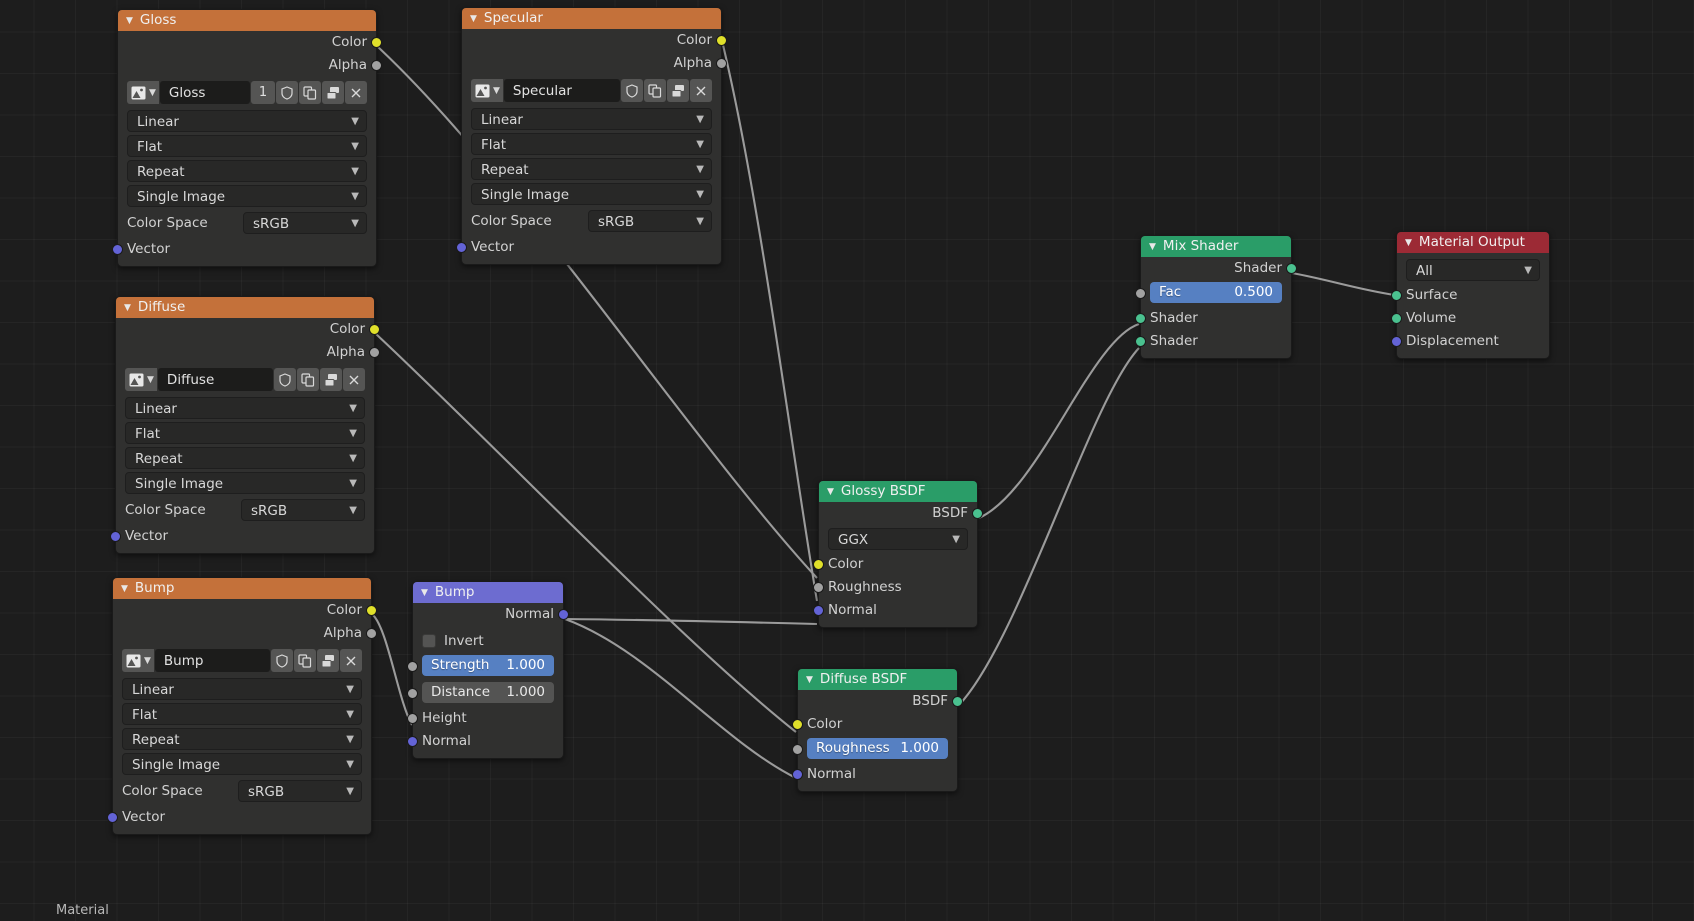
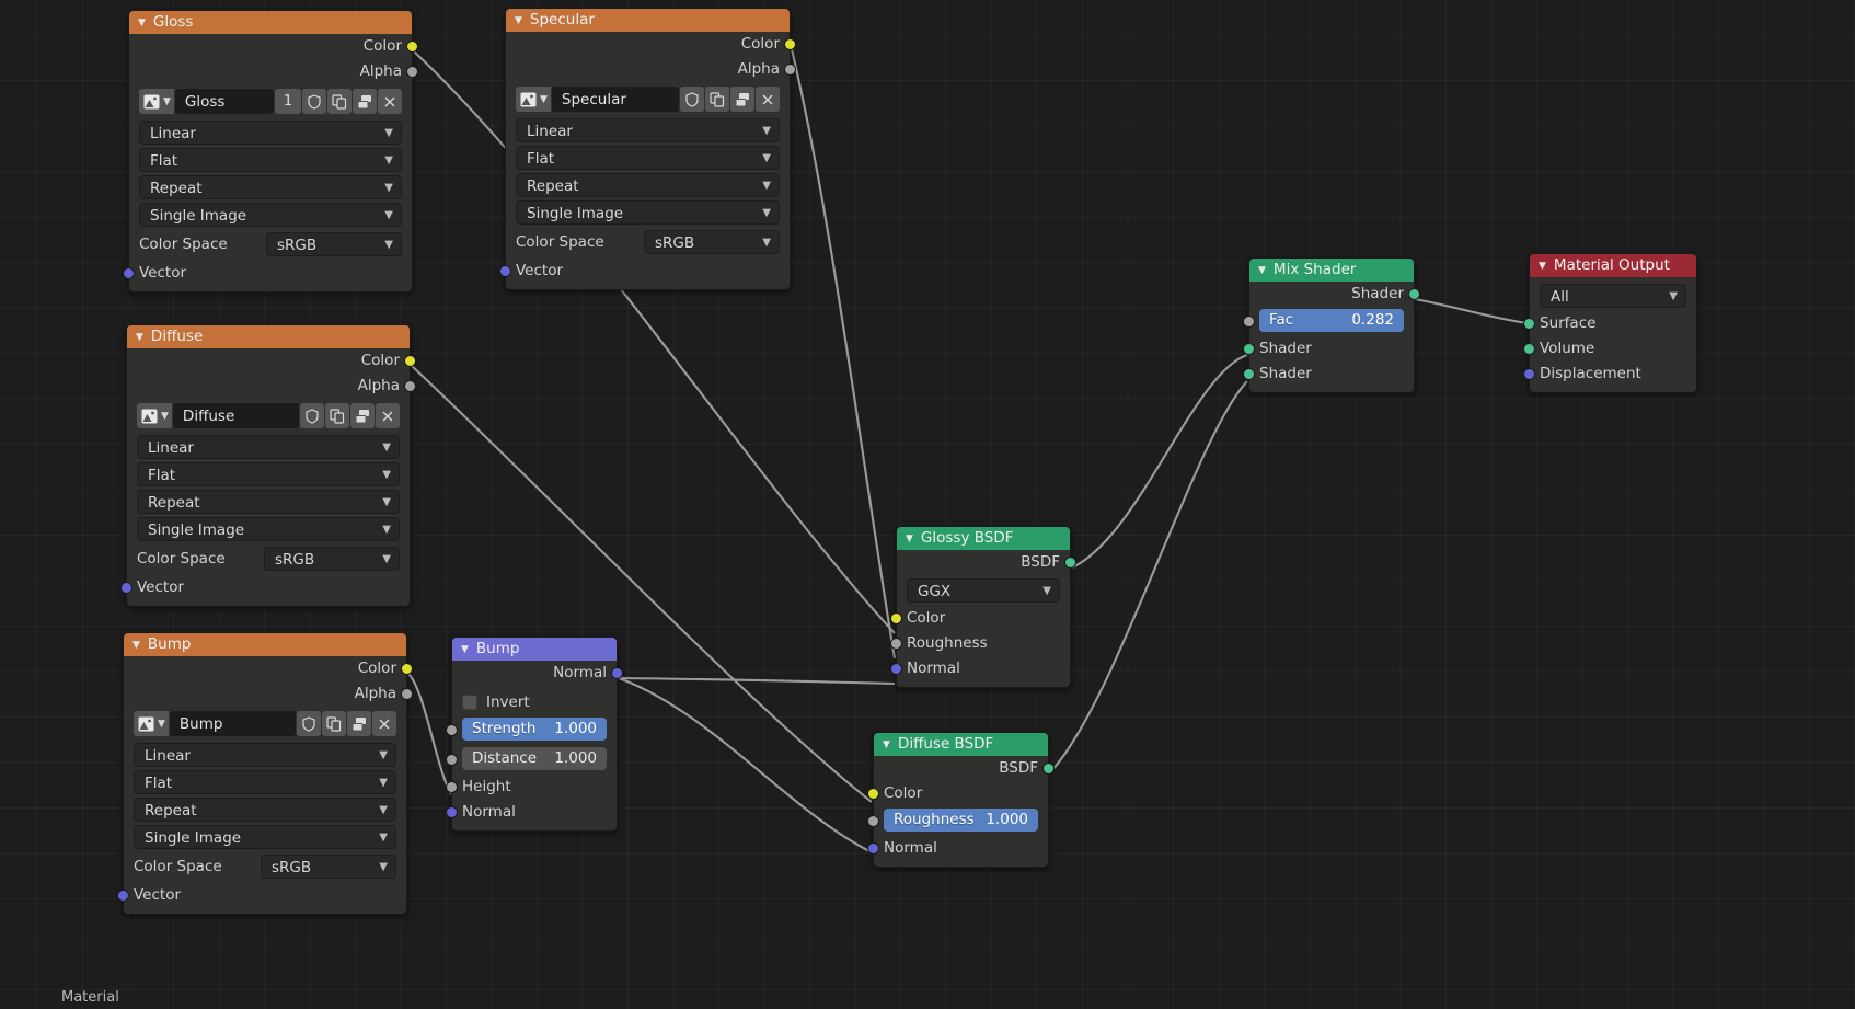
  ▼ Gloss
  Color
  Alpha
  ▼
  Gloss
  1
  Linear
  ▼
  Flat
  ▼
  Repeat
  ▼
  Single Image
  ▼
  Color Space
  sRGB
  ▼
  Vector
  ▼ Specular
  Color
  Alpha
  ▼
  Specular
  Linear
  ▼
  Flat
  ▼
  Repeat
  ▼
  Single Image
  ▼
  Color Space
  sRGB
  ▼
  Vector
  ▼ Diffuse
  Color
  Alpha
  ▼
  Diffuse
  Linear
  ▼
  Flat
  ▼
  Repeat
  ▼
  Single Image
  ▼
  Color Space
  sRGB
  ▼
  Vector
  ▼ Bump
  Color
  Alpha
  ▼
  Bump
  Linear
  ▼
  Flat
  ▼
  Repeat
  ▼
  Single Image
  ▼
  Color Space
  sRGB
  ▼
  Vector
  ▼ Bump
  Normal
  Invert
  Strength
  1.000
  Distance
  1.000
  Height
  Normal
  ▼ Glossy BSDF
  BSDF
  GGX
  ▼
  Color
  Roughness
  Normal
  ▼ Diffuse BSDF
  BSDF
  Color
  Roughness
  1.000
  Normal
  ▼ Mix Shader
  Shader
  Fac
- 0.500
+ 0.282
  Shader
  Shader
  ▼ Material Output
  All
  ▼
  Surface
  Volume
  Displacement
  Material
